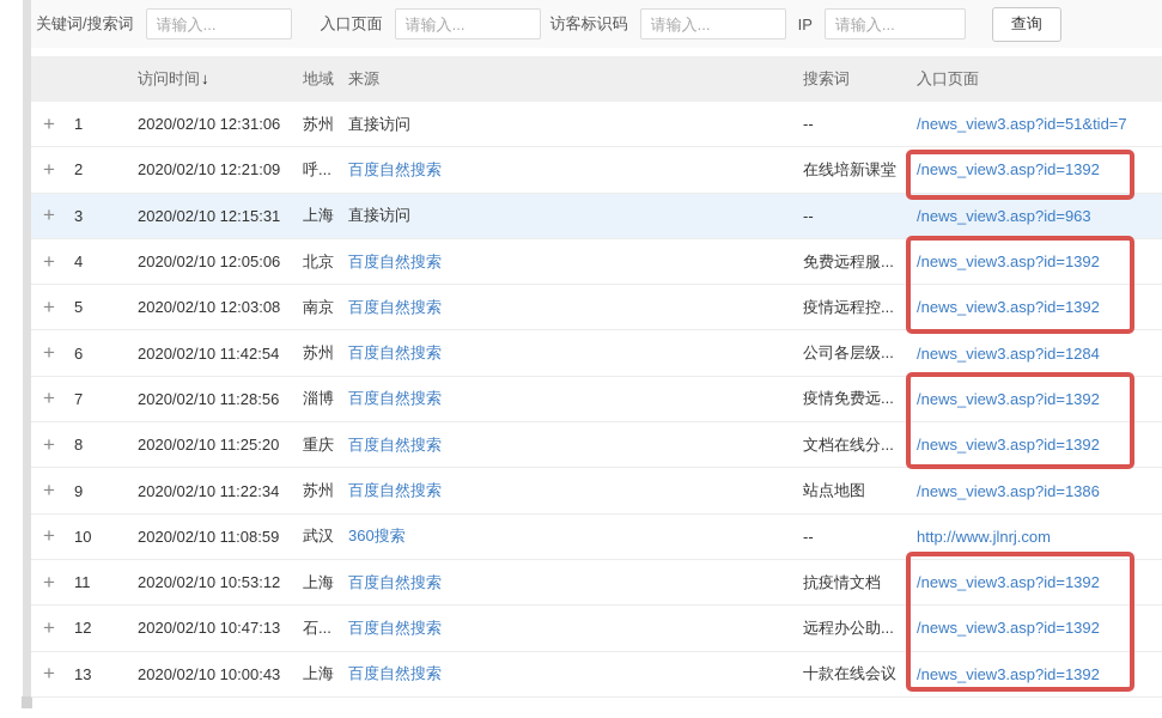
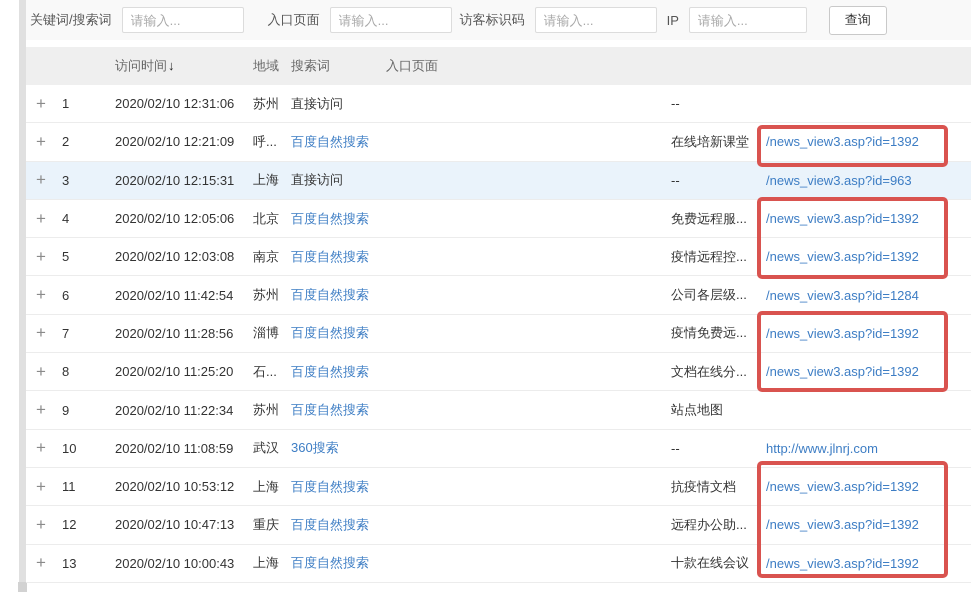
  关键词/搜索词
  请输入...
  入口页面
  请输入...
  访客标识码
  请输入...
  IP
  请输入...
  查询
  访问时间↓
  地域
- 来源
  搜索词
  入口页面
  +
  1
  2020/02/10 12:31:06
  苏州
  直接访问
  --
- /news_view3.asp?id=51&tid=7
  +
  2
  2020/02/10 12:21:09
  呼...
  百度自然搜索
  在线培新课堂
  /news_view3.asp?id=1392
  +
  3
  2020/02/10 12:15:31
  上海
  直接访问
  --
  /news_view3.asp?id=963
  +
  4
  2020/02/10 12:05:06
  北京
  百度自然搜索
  免费远程服...
  /news_view3.asp?id=1392
  +
  5
  2020/02/10 12:03:08
  南京
  百度自然搜索
  疫情远程控...
  /news_view3.asp?id=1392
  +
  6
  2020/02/10 11:42:54
  苏州
  百度自然搜索
  公司各层级...
  /news_view3.asp?id=1284
  +
  7
  2020/02/10 11:28:56
  淄博
  百度自然搜索
  疫情免费远...
  /news_view3.asp?id=1392
  +
  8
  2020/02/10 11:25:20
- 重庆
+ 石...
  百度自然搜索
  文档在线分...
  /news_view3.asp?id=1392
  +
  9
  2020/02/10 11:22:34
  苏州
  百度自然搜索
  站点地图
- /news_view3.asp?id=1386
  +
  10
  2020/02/10 11:08:59
  武汉
  360搜索
  --
  http://www.jlnrj.com
  +
  11
  2020/02/10 10:53:12
  上海
  百度自然搜索
  抗疫情文档
  /news_view3.asp?id=1392
  +
  12
  2020/02/10 10:47:13
- 石...
+ 重庆
  百度自然搜索
  远程办公助...
  /news_view3.asp?id=1392
  +
  13
  2020/02/10 10:00:43
  上海
  百度自然搜索
  十款在线会议
  /news_view3.asp?id=1392
